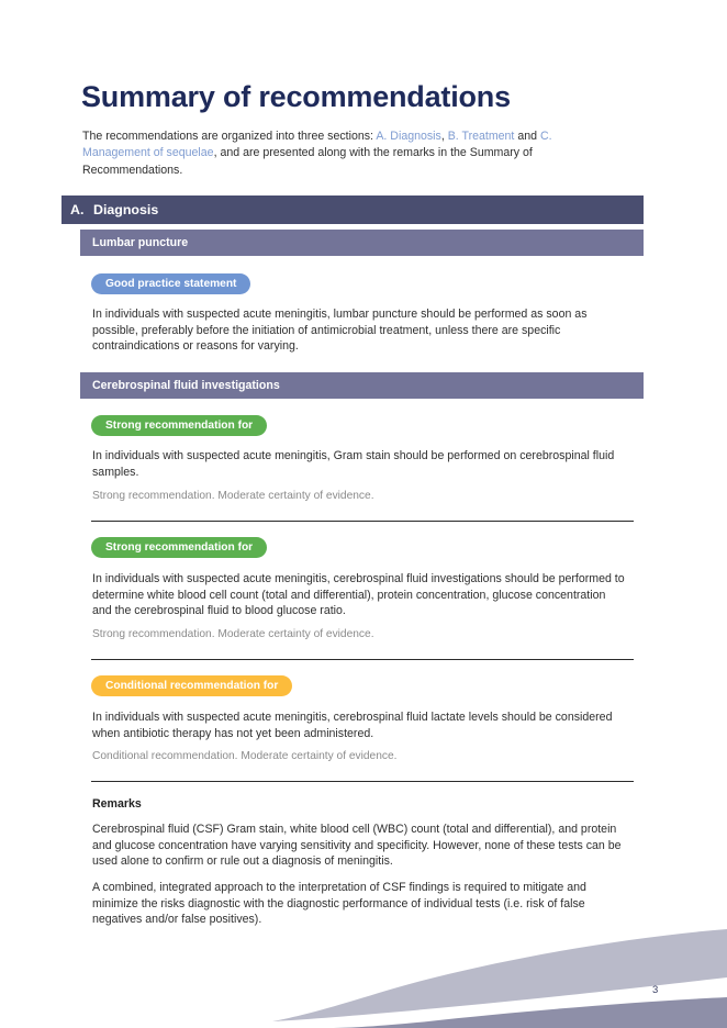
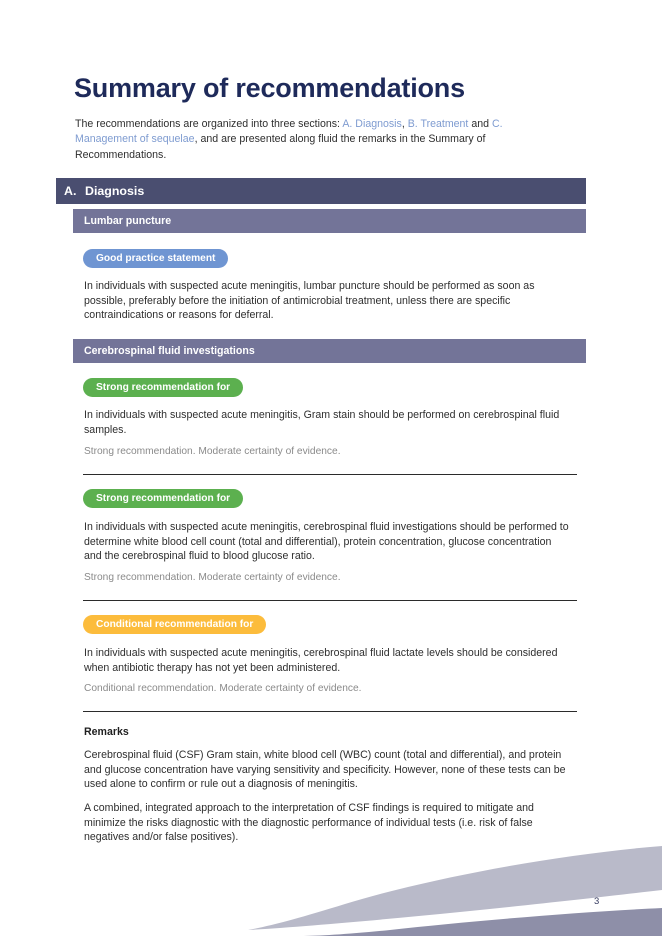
  Summary of recommendations
- The recommendations are organized into three sections: A. Diagnosis, B. Treatment and C. Management of sequelae, and are presented along with the remarks in the Summary of Recommendations.
+ The recommendations are organized into three sections: A. Diagnosis, B. Treatment and C. Management of sequelae, and are presented along fluid the remarks in the Summary of Recommendations.
  A.
  Diagnosis
  Lumbar puncture
  Good practice statement
- In individuals with suspected acute meningitis, lumbar puncture should be performed as soon as possible, preferably before the initiation of antimicrobial treatment, unless there are specific contraindications or reasons for varying.
+ In individuals with suspected acute meningitis, lumbar puncture should be performed as soon as possible, preferably before the initiation of antimicrobial treatment, unless there are specific contraindications or reasons for deferral.
  Cerebrospinal fluid investigations
  Strong recommendation for
  In individuals with suspected acute meningitis, Gram stain should be performed on cerebrospinal fluid samples.
  Strong recommendation. Moderate certainty of evidence.
  Strong recommendation for
  In individuals with suspected acute meningitis, cerebrospinal fluid investigations should be performed to determine white blood cell count (total and differential), protein concentration, glucose concentration and the cerebrospinal fluid to blood glucose ratio.
  Strong recommendation. Moderate certainty of evidence.
  Conditional recommendation for
  In individuals with suspected acute meningitis, cerebrospinal fluid lactate levels should be considered when antibiotic therapy has not yet been administered.
  Conditional recommendation. Moderate certainty of evidence.
  Remarks
  Cerebrospinal fluid (CSF) Gram stain, white blood cell (WBC) count (total and differential), and protein and glucose concentration have varying sensitivity and specificity. However, none of these tests can be used alone to confirm or rule out a diagnosis of meningitis.
  A combined, integrated approach to the interpretation of CSF findings is required to mitigate and minimize the risks diagnostic with the diagnostic performance of individual tests (i.e. risk of false negatives and/or false positives).
  3
